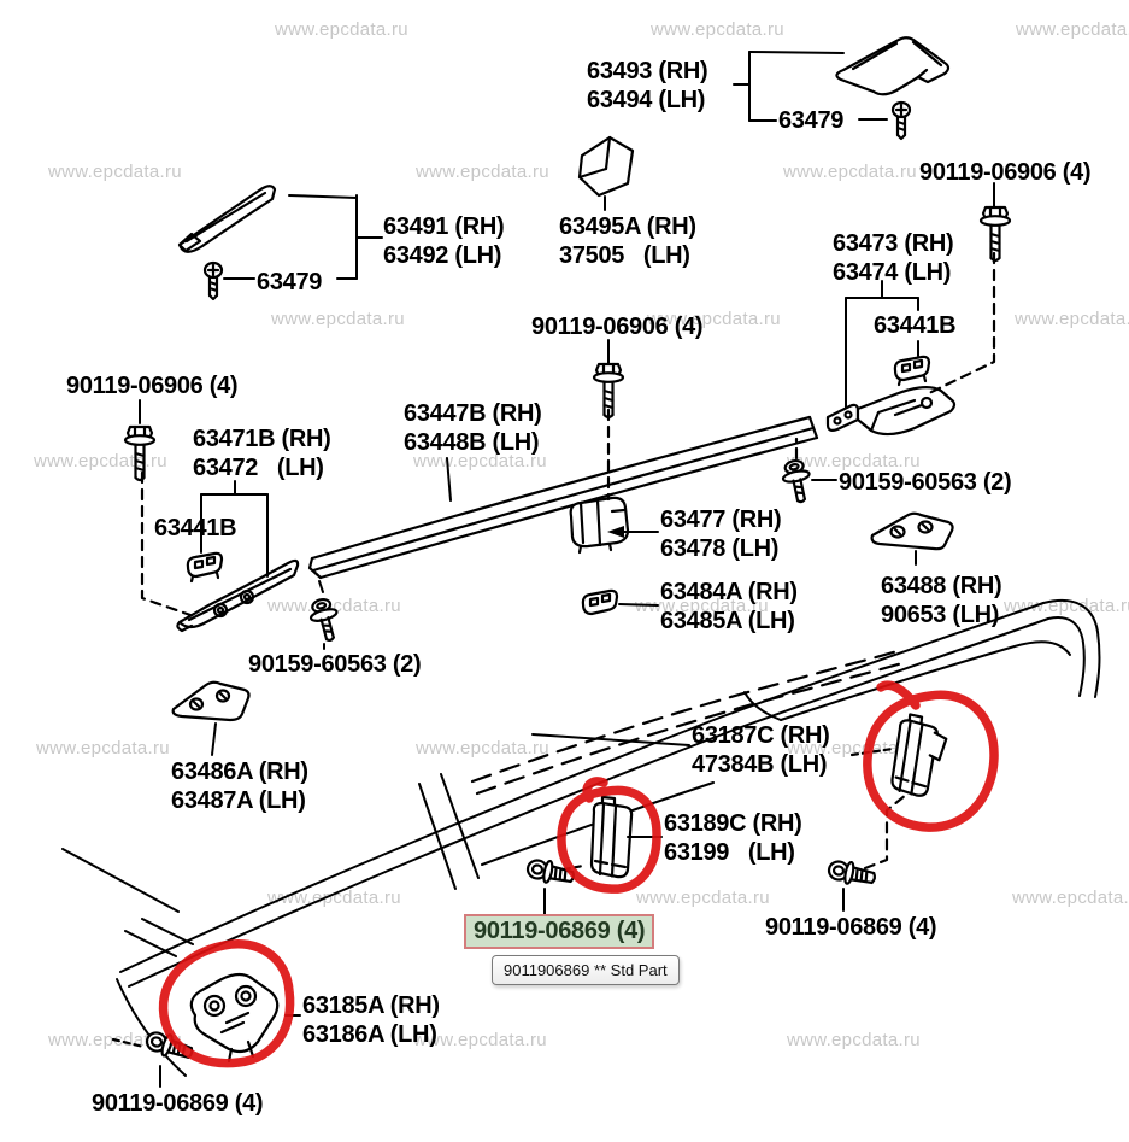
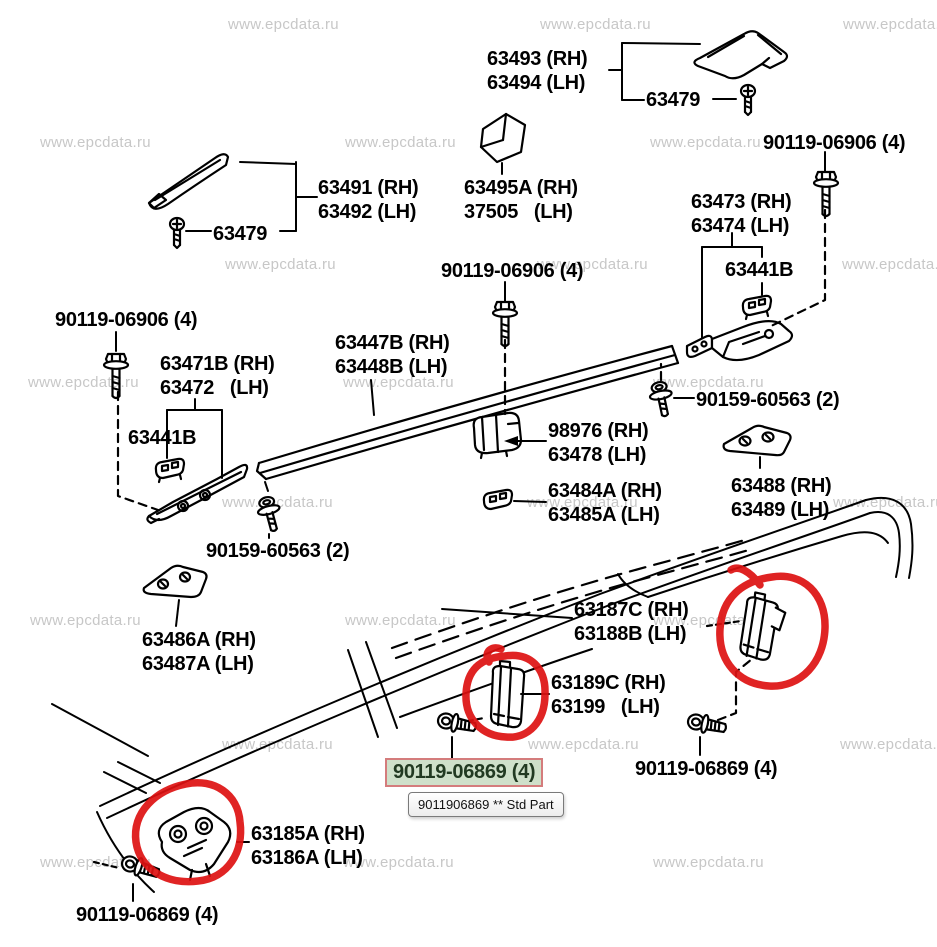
  www.epcdata.ru
  www.epcdata.ru
  www.epcdata
  www.epcdata.ru
  www.epcdata.ru
  www.epcdata.ru
  www.epcdata.ru
  www.epcdata.ru
  www.epcdata
  www.epcdat.ru
  ww.epcdata.ru
  ww.epcdata.ru
  www.cdata.ru
  w.epcdata.ru
  ww.epcata.r
  www.epcdata.ru
  www.epcdata.ru
  www.epcata
  www.ecdata.ru
  www.epcdata.ru
  www.epcdata.
  www.epcdata.ru
  www.epcdata.ru
  63493 (RH)
  63494 (LH)
  63479
  90119-06906 (4)
  63491 (RH)
  63492 (LH)
  63495A (RH)
  37505 (LH)
  63479
  63473 (RH)
  63474 (LH)
  63441B
  90119-06906 (4)
  90119-06906 (4)
  63471B (RH)
  63472 (LH)
  63447B (RH)
  63448B (LH)
  63441B
  90159-60563 (2)
- 63477 (RH)
+ 98976 (RH)
  63478 (LH)
  63484A (RH)
  63485A (LH)
  63488 (RH)
- 90653 (LH)
+ 63489 (LH)
  90159-60563 (2)
  63486A (RH)
  63487A (LH)
  63187C (RH)
- 47384B (LH)
+ 63188B (LH)
  63189C (RH)
  63199 (LH)
  90119-06869 (4)
  63185A (RH)
  63186A (LH)
  90119-06869 (4)
  90119-06869 (4)
  9011906869 ** Std Part
